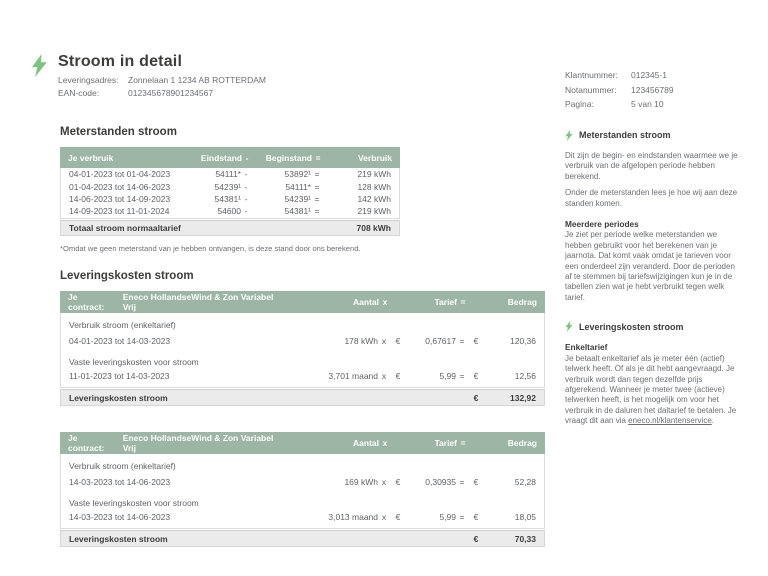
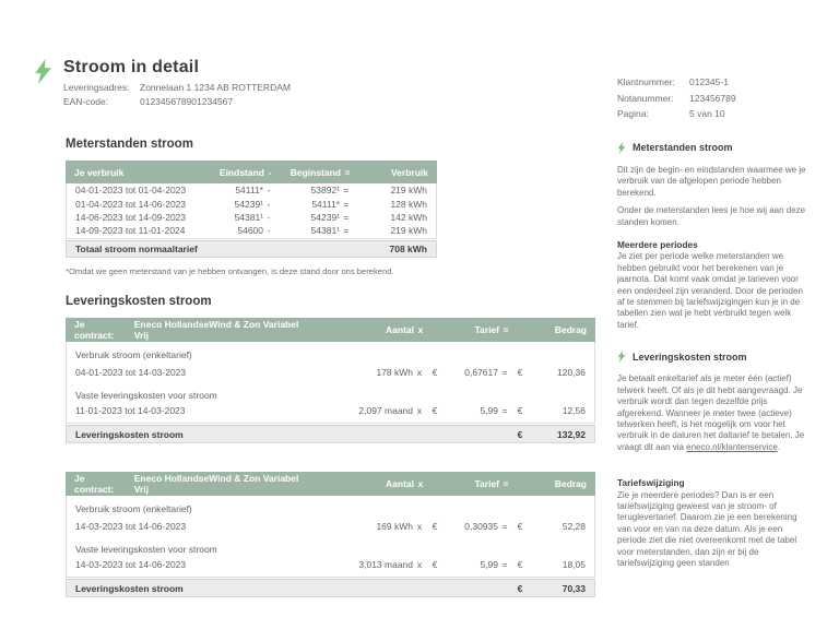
  Stroom in detail
  Leveringsadres:
  Zonnelaan 1 1234 AB ROTTERDAM
  EAN-code:
  012345678901234567
  Klantnummer:
  012345-1
  Notanummer:
  123456789
  Pagina:
  5 van 10
  Meterstanden stroom
  Je verbruik
  Eindstand
  -
  Beginstand
  =
  Verbruik
  04-01-2023 tot 01-04-2023
  54111*
  -
  53892¹
  =
  219 kWh
  01-04-2023 tot 14-06-2023
  54239¹
  -
  54111*
  =
  128 kWh
  14-06-2023 tot 14-09-2023
  54381¹
  -
  54239¹
  =
  142 kWh
  14-09-2023 tot 11-01-2024
  54600
  -
  54381¹
  =
  219 kWh
  Totaal stroom normaaltarief
  708 kWh
  *Omdat we geen meterstand van je hebben ontvangen, is deze stand door ons berekend.
  Leveringskosten stroom
  Je contract:
  Eneco HollandseWind & Zon Variabel Vrij
  Aantal
  x
  Tarief
  =
  Bedrag
  Verbruik stroom (enkeltarief)
  04-01-2023 tot 14-03-2023
  178 kWh
  x
  €
  0,67617
  =
  €
  120,36
  Vaste leveringskosten voor stroom
  11-01-2023 tot 14-03-2023
- 3,701 maand
+ 2,097 maand
  x
  €
  5,99
  =
  €
  12,56
  Leveringskosten stroom
  €
  132,92
  Je contract:
  Eneco HollandseWind & Zon Variabel Vrij
  Aantal
  x
  Tarief
  =
  Bedrag
  Verbruik stroom (enkeltarief)
  14-03-2023 tot 14-06-2023
  169 kWh
  x
  €
  0,30935
  =
  €
  52,28
  Vaste leveringskosten voor stroom
  14-03-2023 tot 14-06-2023
  3,013 maand
  x
  €
  5,99
  =
  €
  18,05
  Leveringskosten stroom
  €
  70,33
  Meterstanden stroom
  Dit zijn de begin- en eindstanden waarmee we je verbruik van de afgelopen periode hebben berekend.
  Onder de meterstanden lees je hoe wij aan deze standen komen.
  Meerdere periodes
  Je ziet per periode welke meterstanden we hebben gebruikt voor het berekenen van je jaarnota. Dat komt vaak omdat je tarieven voor een onderdeel zijn veranderd. Door de perioden af te stemmen bij tariefswijzigingen kun je in de tabellen zien wat je hebt verbruikt tegen welk tarief.
  Leveringskosten stroom
- Enkeltarief
  Je betaalt enkeltarief als je meter één (actief) telwerk heeft. Of als je dit hebt aangevraagd. Je verbruik wordt dan tegen dezelfde prijs afgerekend. Wanneer je meter twee (actieve) telwerken heeft, is het mogelijk om voor het verbruik in de daluren het daltarief te betalen. Je vraagt dit aan via eneco.nl/klantenservice.
+ Tariefswijziging
+ Zie je meerdere periodes? Dan is er een tariefswijziging geweest van je stroom- of teruglevertarief. Daarom zie je een berekening van voor en van na deze datum. Als je een periode ziet die niet overeenkomt met de tabel voor meterstanden, dan zijn er bij de tariefswijziging geen standen
